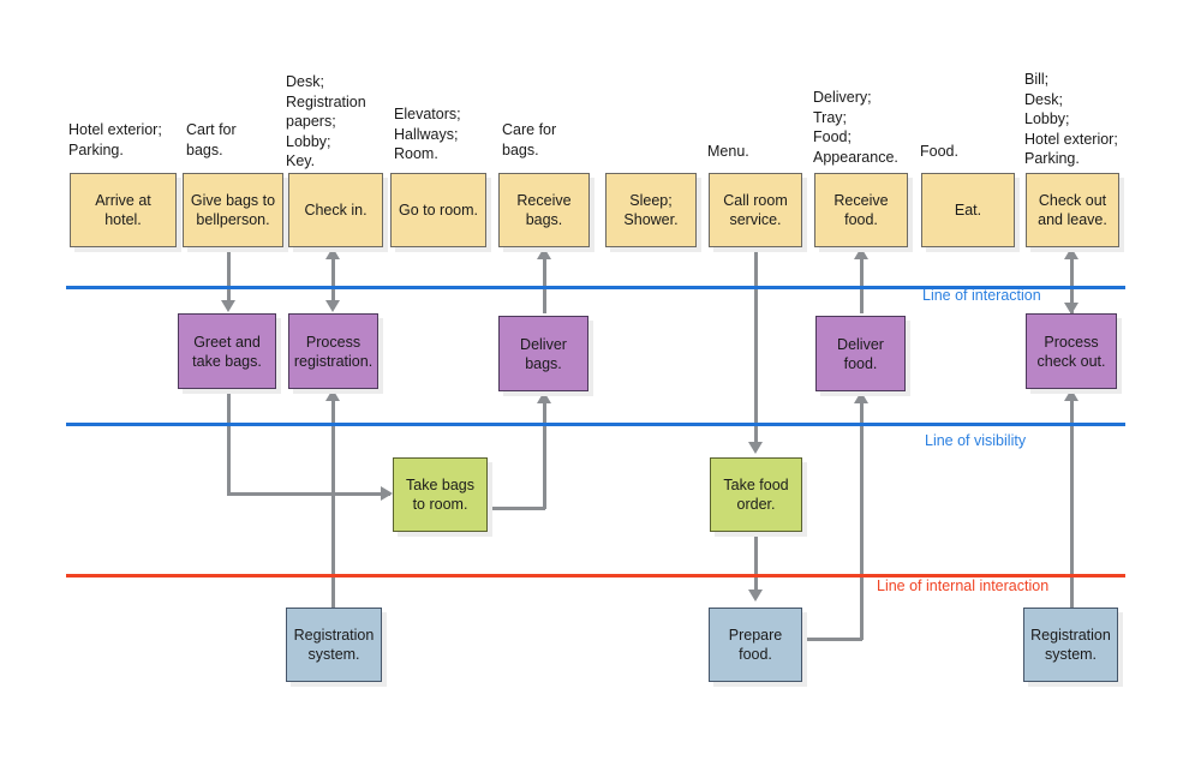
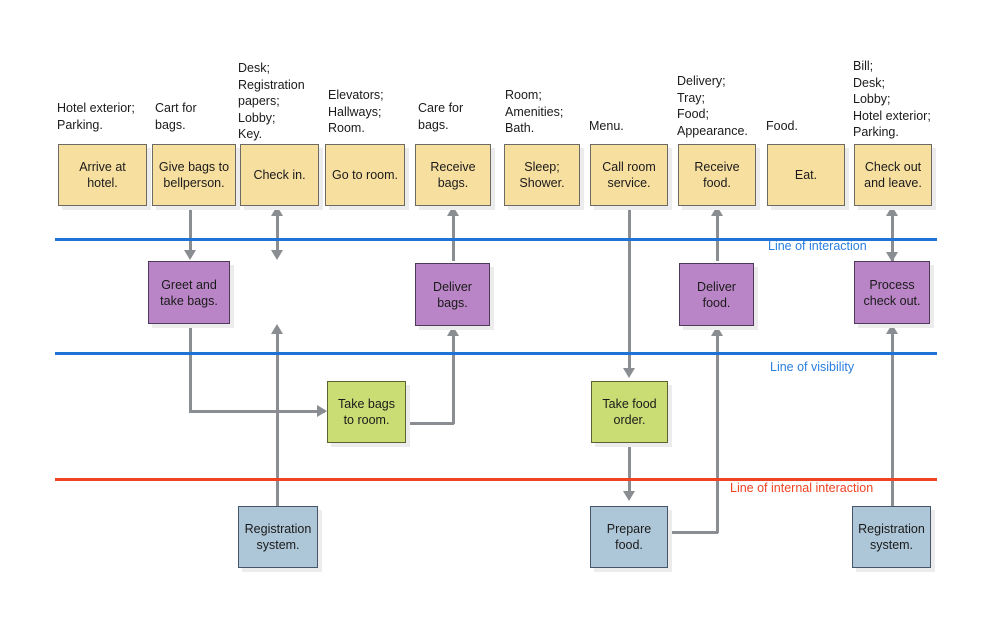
  Hotel exterior;
  Parking.
  Cart for
  bags.
  Desk;
  Registration
  papers;
  Lobby;
  Key.
  Elevators;
  Hallways;
  Room.
  Care for
  bags.
+ Room;
+ Amenities;
+ Bath.
  Menu.
  Delivery;
  Tray;
  Food;
  Appearance.
  Food.
  Bill;
  Desk;
  Lobby;
  Hotel exterior;
  Parking.
  Arrive at hotel.
  Give bags to bellperson.
  Check in.
  Go to room.
  Receive bags.
  Sleep; Shower.
  Call room service.
  Receive food.
  Eat.
  Check out and leave.
  Greet and take bags.
- Process registration.
  Deliver bags.
  Deliver food.
  Process check out.
  Take bags to room.
  Take food order.
  Registration system.
  Prepare food.
  Registration system.
  Line of interaction
  Line of visibility
  Line of internal interaction
